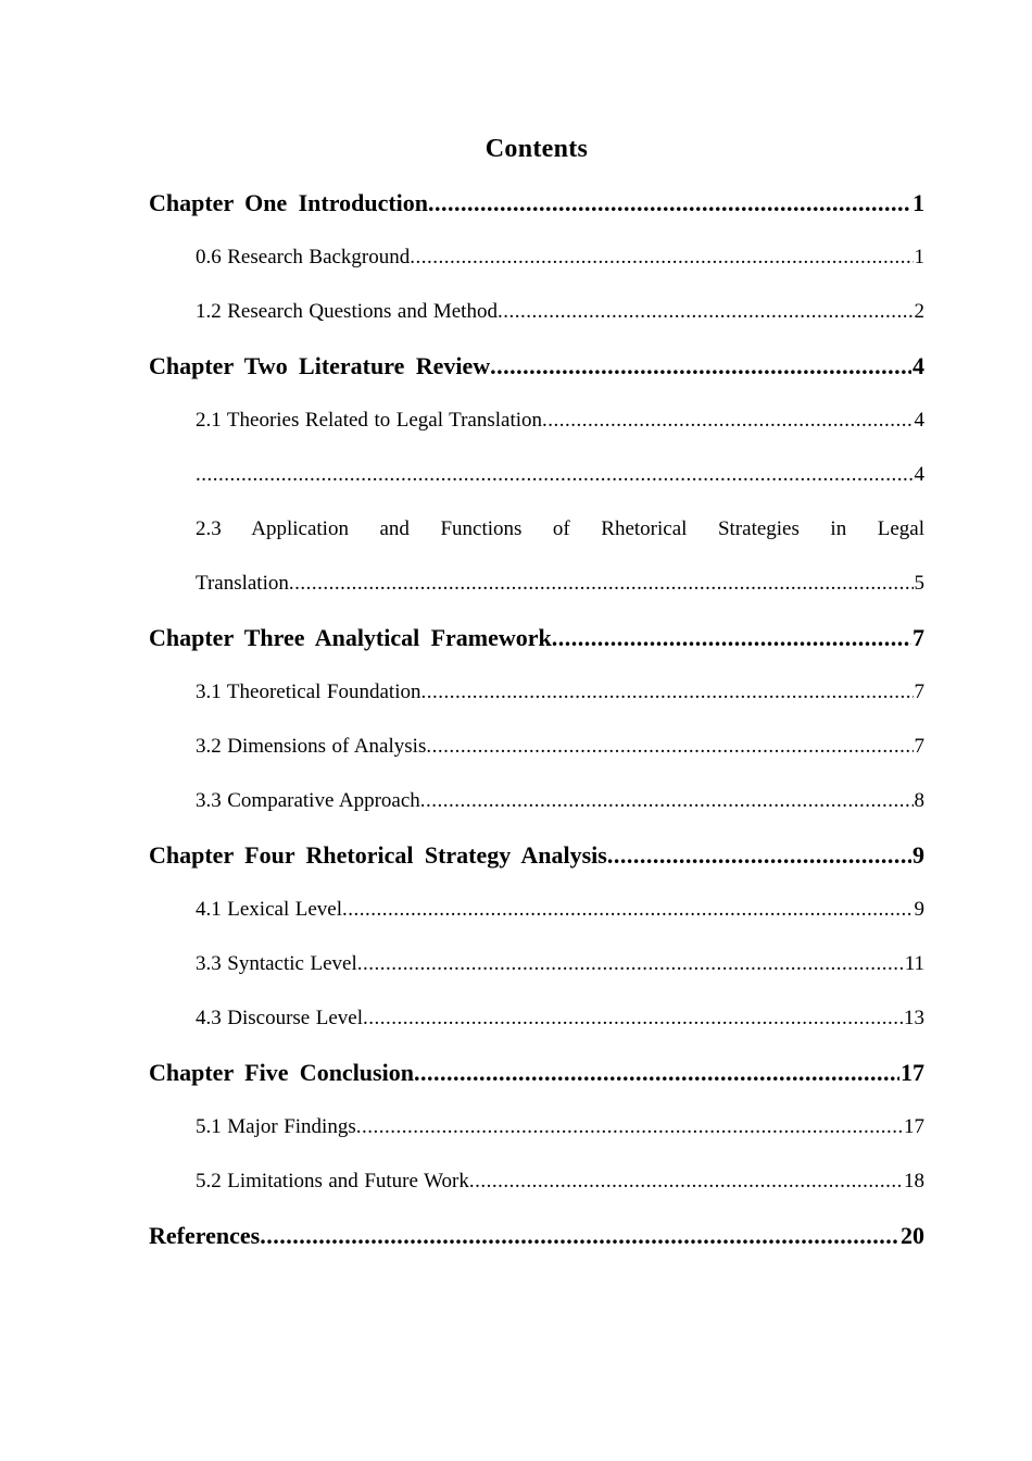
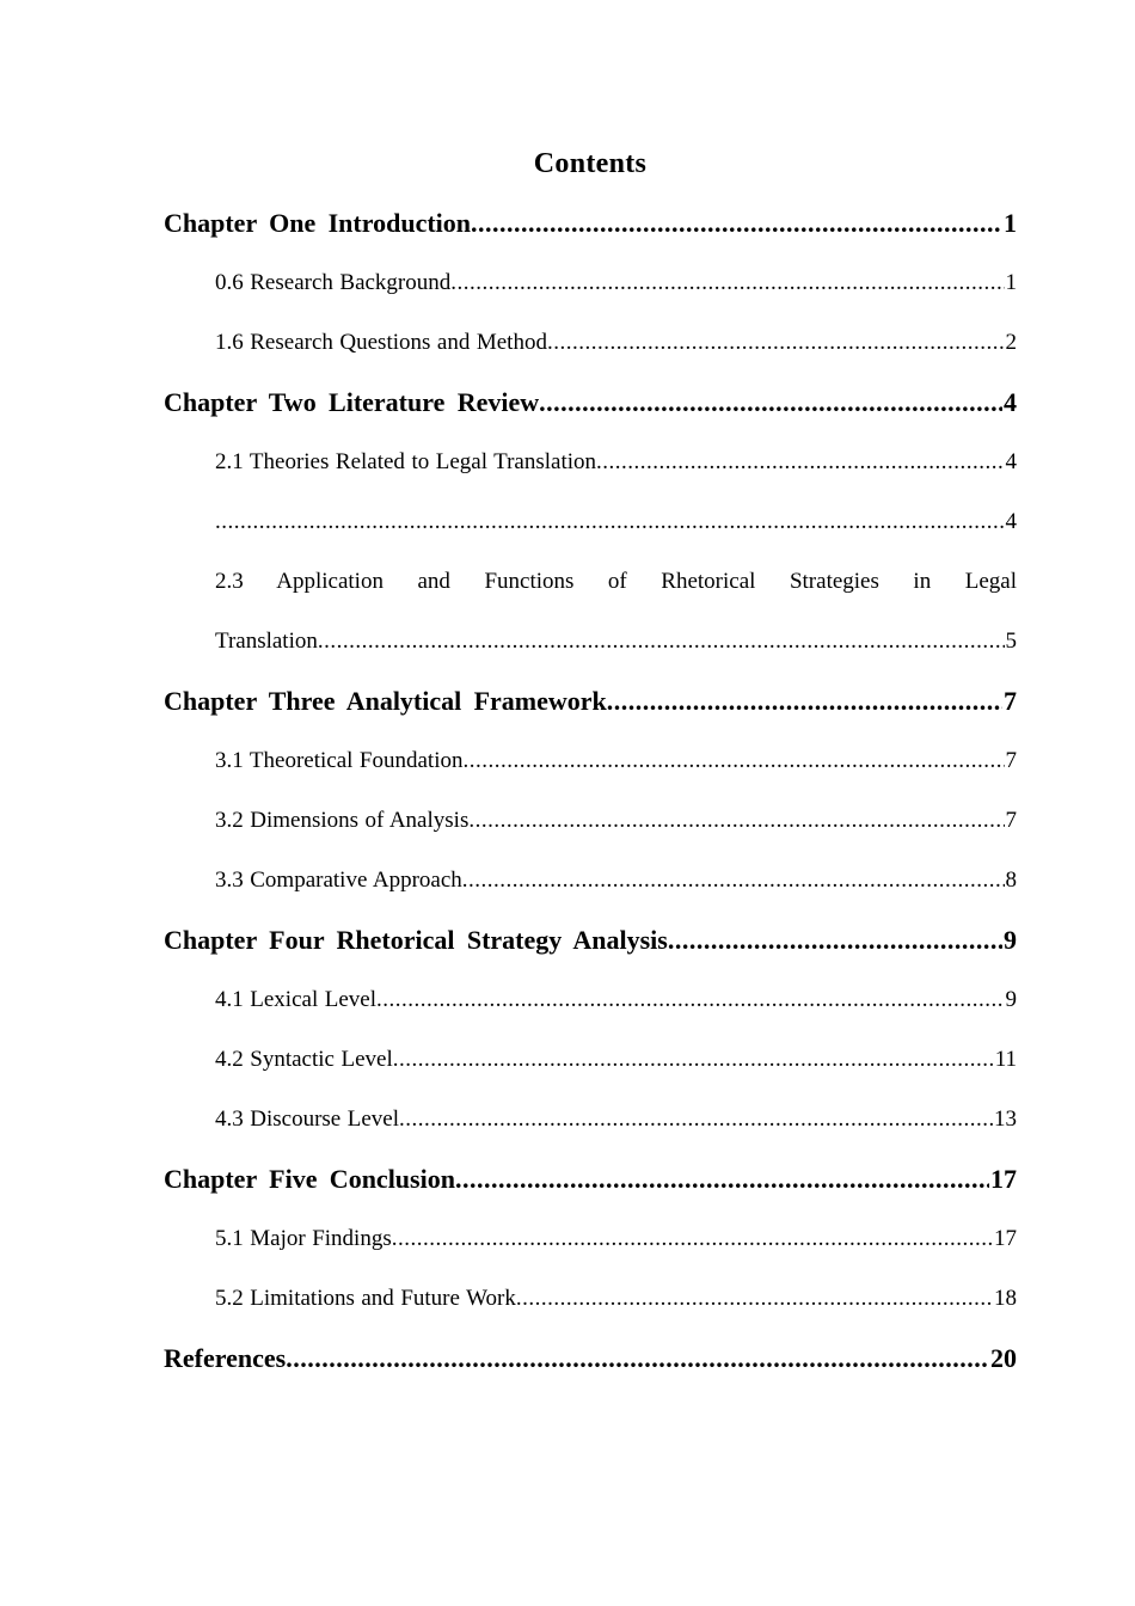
  Contents
  Chapter One Introduction
  1
  0.6 Research Background
  1
- 1.2 Research Questions and Method
+ 1.6 Research Questions and Method
  2
  Chapter Two Literature Review
  4
  2.1 Theories Related to Legal Translation
  4
  4
  2.3 Application and Functions of Rhetorical Strategies in Legal
  Translation
  5
  Chapter Three Analytical Framework
  7
  3.1 Theoretical Foundation
  7
  3.2 Dimensions of Analysis
  7
  3.3 Comparative Approach
  8
  Chapter Four Rhetorical Strategy Analysis
  9
  4.1 Lexical Level
  9
- 3.3 Syntactic Level
+ 4.2 Syntactic Level
  11
  4.3 Discourse Level
  13
  Chapter Five Conclusion
  17
  5.1 Major Findings
  17
  5.2 Limitations and Future Work
  18
  References
  20
